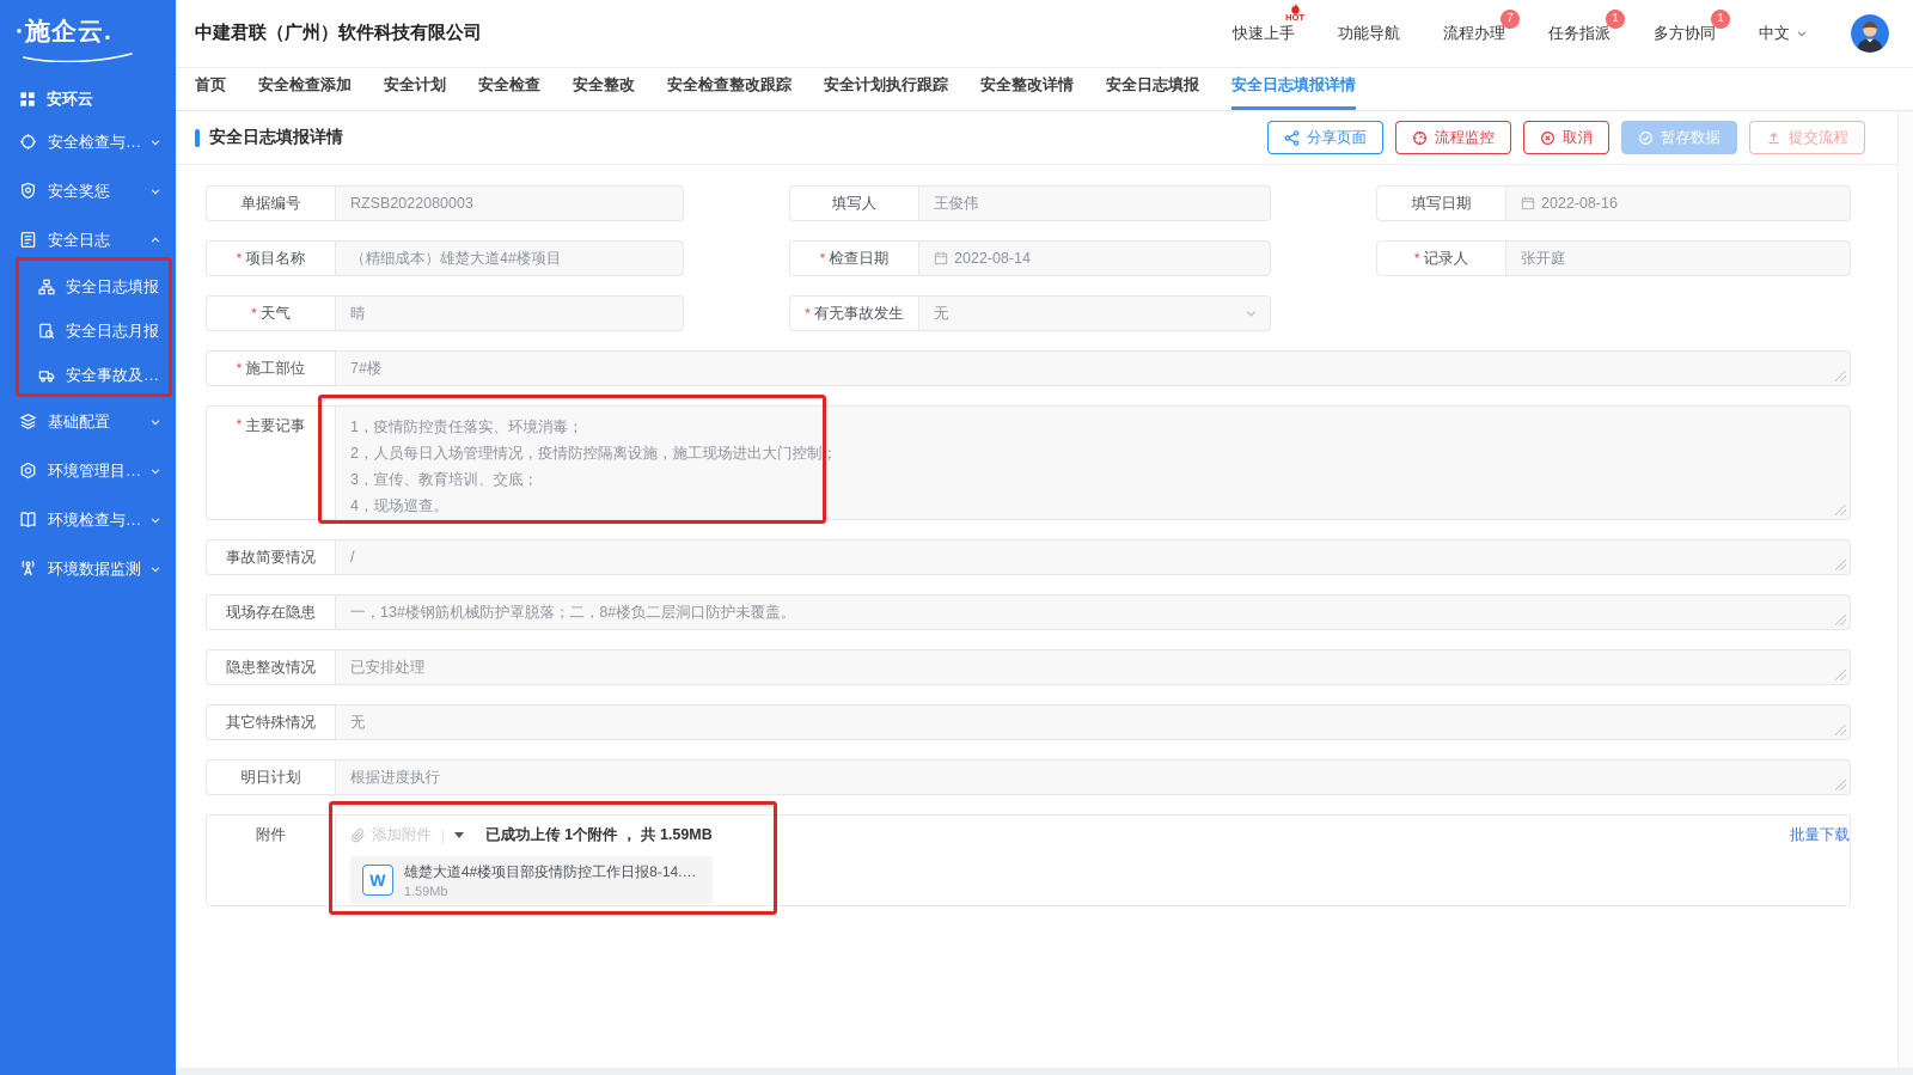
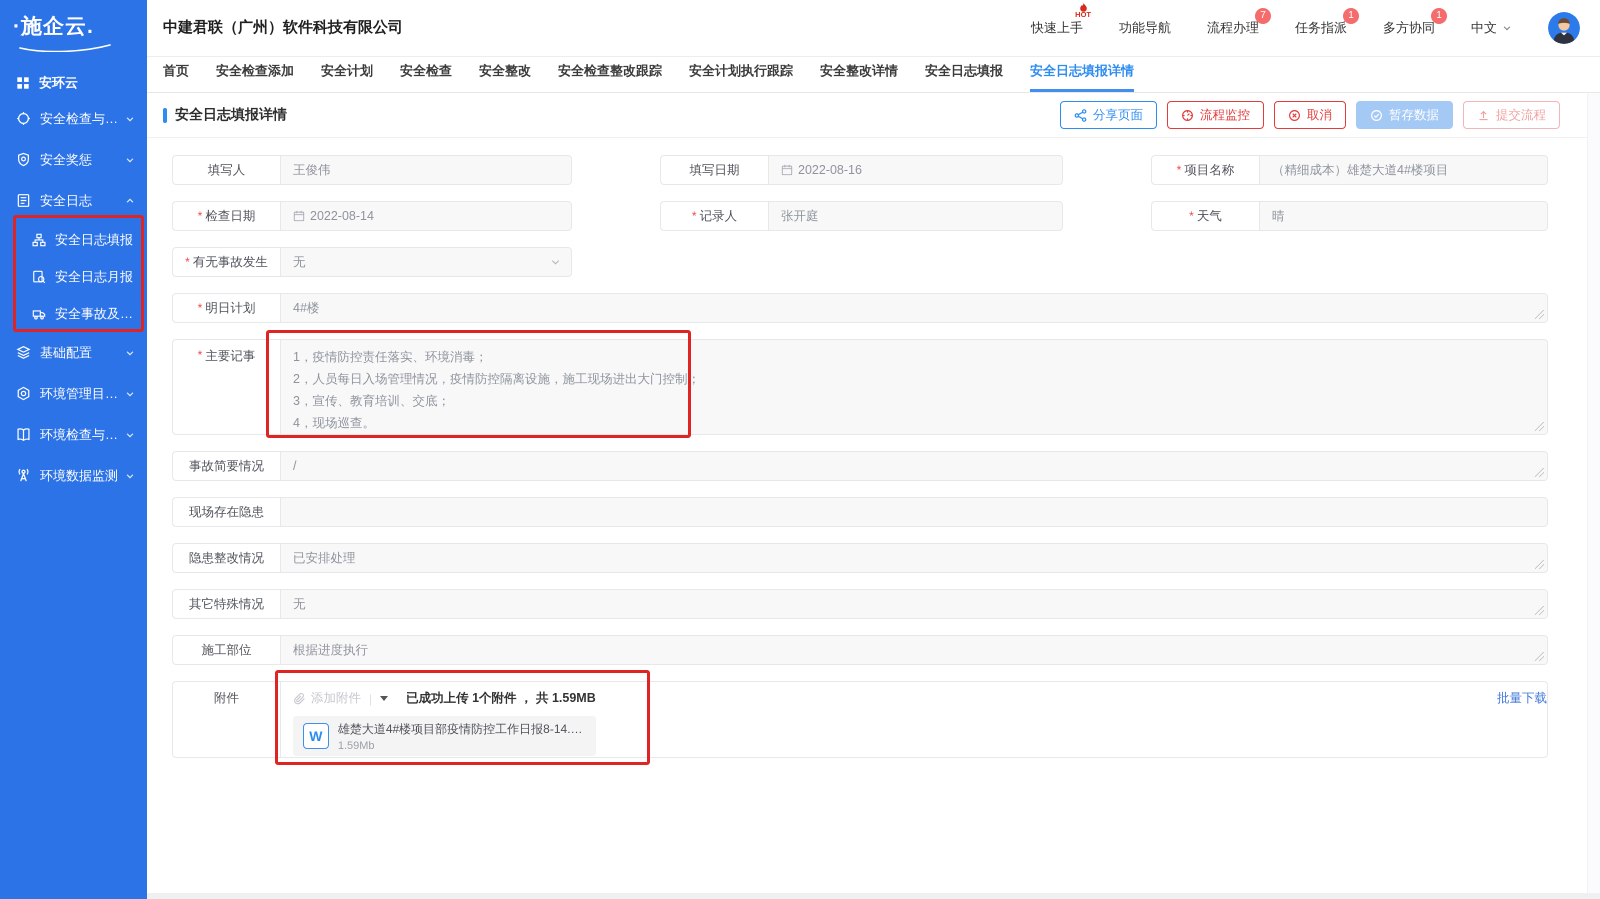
  ·施企云.
  安环云
  安全检查与整改
  安全奖惩
  安全日志
  安全日志填报
  安全日志月报
  安全事故及处
  基础配置
  环境管理目标与
  环境检查与整改
  环境数据监测
  中建君联（广州）软件科技有限公司
  快速上手
  HOT
  功能导航
  流程办理
  7
  任务指派
  1
  多方协同
  1
  中文
  首页
  安全检查添加
  安全计划
  安全检查
  安全整改
  安全检查整改跟踪
  安全计划执行跟踪
  安全整改详情
  安全日志填报
  安全日志填报详情
  安全日志填报详情
  分享页面
  流程监控
  取消
  暂存数据
  提交流程
- 单据编号
- RZSB2022080003
  填写人
  王俊伟
  填写日期
  2022-08-16
  *
  项目名称
  （精细成本）雄楚大道4#楼项目
  *
  检查日期
  2022-08-14
  *
  记录人
  张开庭
  *
  天气
  晴
  *
  有无事故发生
  无
  *
- 施工部位
+ 明日计划
- 7#楼
+ 4#楼
  *
  主要记事
  1，疫情防控责任落实、环境消毒；
  2，人员每日入场管理情况，疫情防控隔离设施，施工现场进出大门控制；
  3，宣传、教育培训、交底；
  4，现场巡查。
  事故简要情况
  /
  现场存在隐患
- 一，13#楼钢筋机械防护罩脱落；二，8#楼负二层洞口防护未覆盖。
  隐患整改情况
  已安排处理
  其它特殊情况
  无
- 明日计划
+ 施工部位
  根据进度执行
  附件
  添加附件
  |
  已成功上传 1个附件 ， 共 1.59MB
  W
  雄楚大道4#楼项目部疫情防控工作日报8-14.do
  1.59Mb
  批量下载
